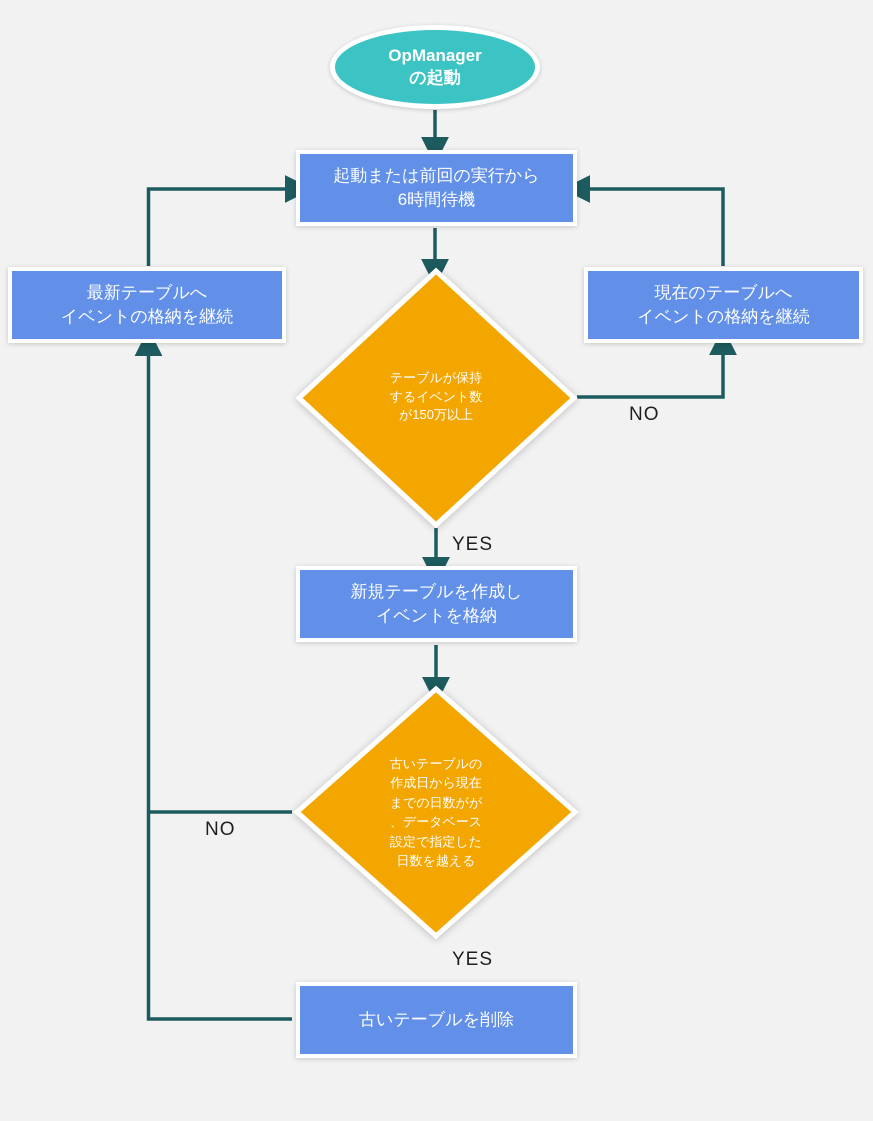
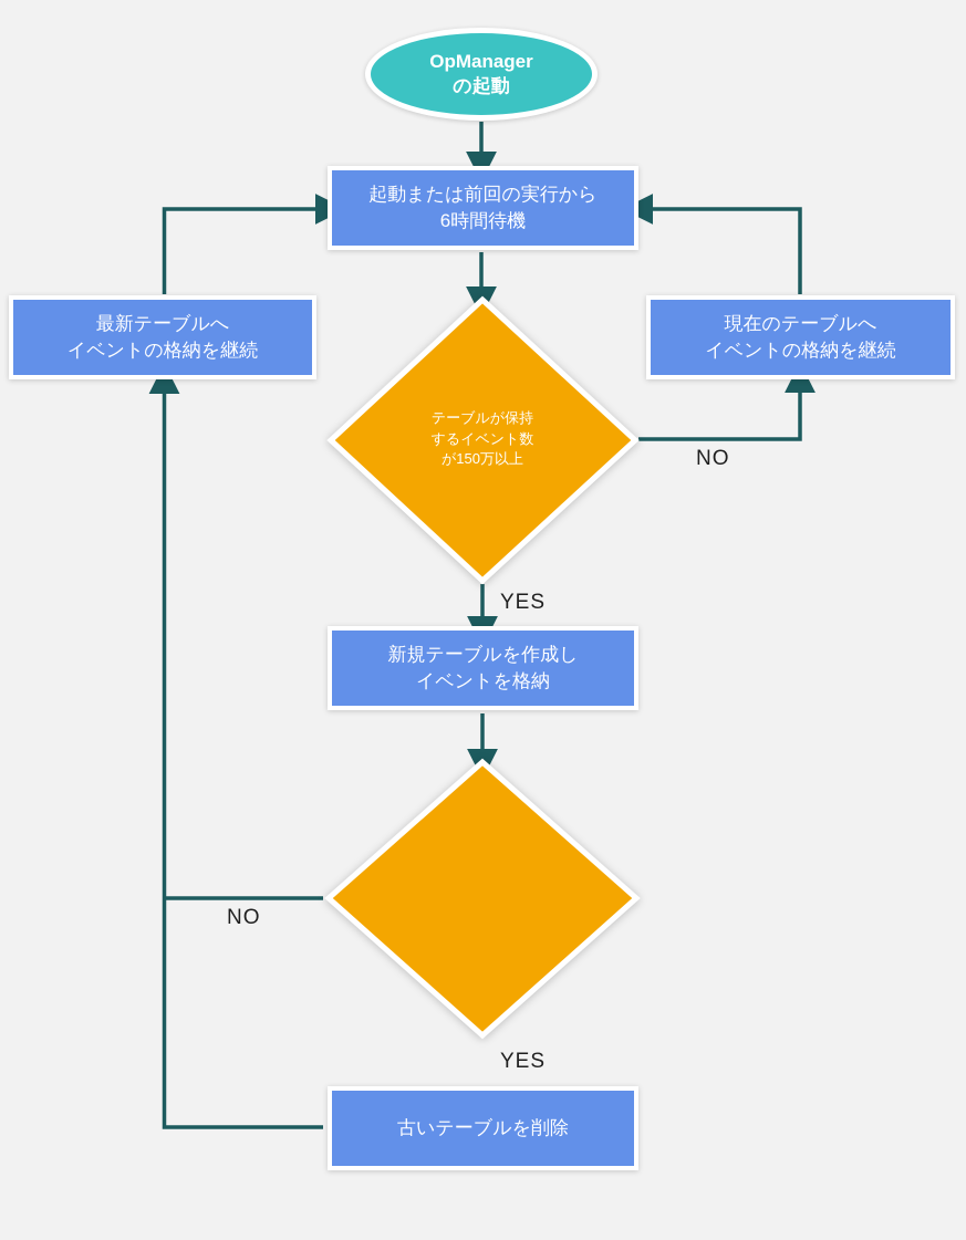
  OpManager
  の起動
  起動または前回の実行から
  6時間待機
  最新テーブルへ
  イベントの格納を継続
  現在のテーブルへ
  イベントの格納を継続
  テーブルが保持
  するイベント数
  が150万以上
  新規テーブルを作成し
  イベントを格納
- 古いテーブルの
- 作成日から現在
- までの日数がが
- 、データベース
- 設定で指定した
- 日数を越える
  古いテーブルを削除
  NO
  YES
  NO
  YES
